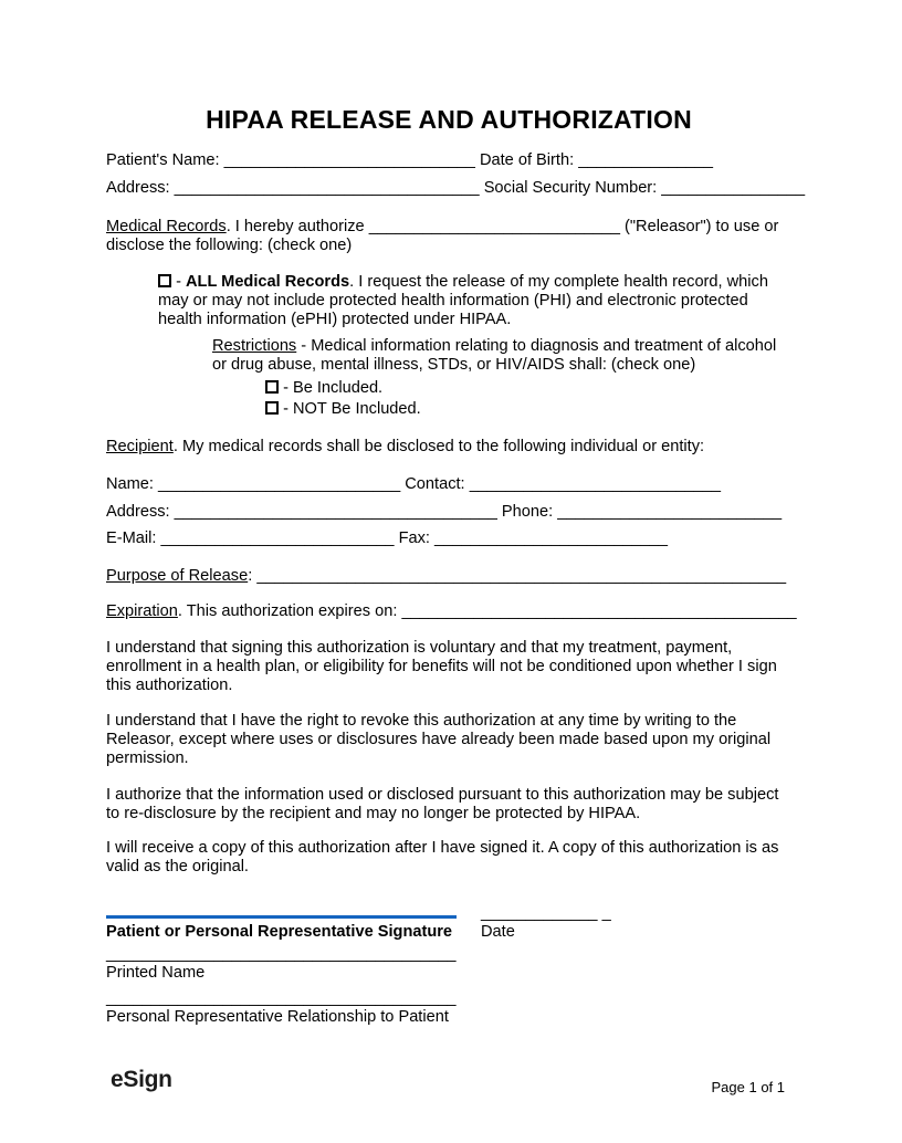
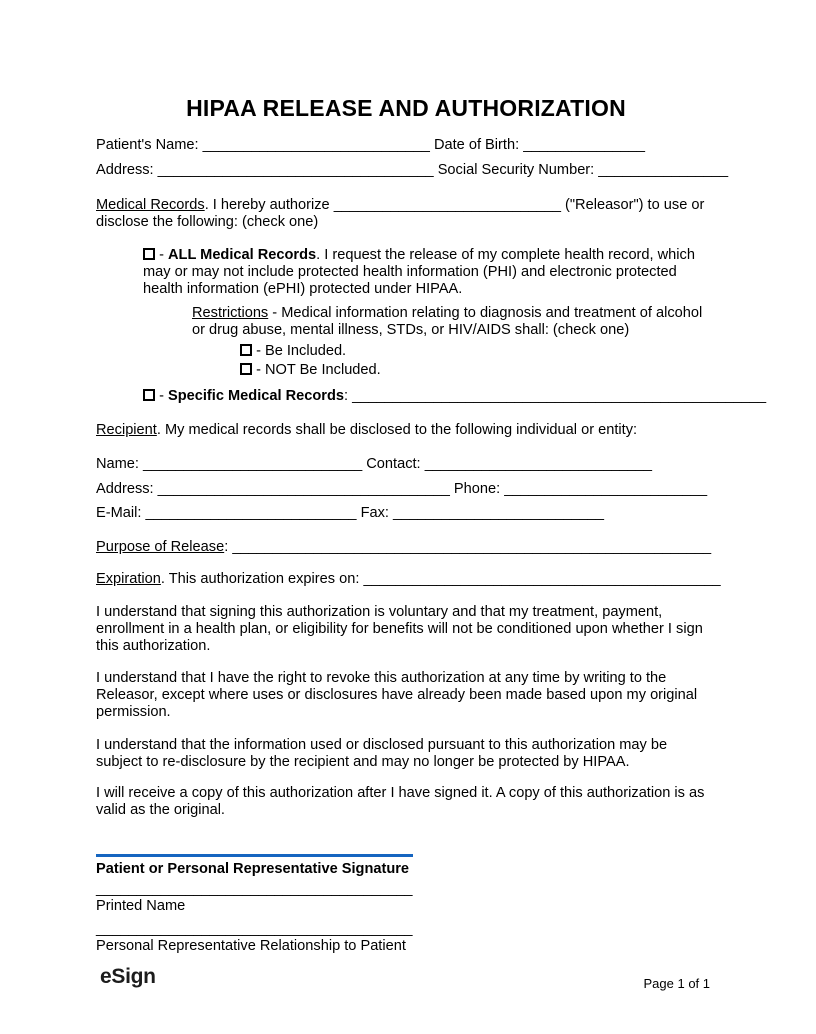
  HIPAA RELEASE AND AUTHORIZATION
  Patient's Name: ____________________________ Date of Birth: _______________
  Address: __________________________________ Social Security Number: ________________
  Medical Records. I hereby authorize ____________________________ ("Releasor") to use or disclose the following: (check one)
  - ALL Medical Records. I request the release of my complete health record, which may or may not include protected health information (PHI) and electronic protected health information (ePHI) protected under HIPAA.
  Restrictions - Medical information relating to diagnosis and treatment of alcohol or drug abuse, mental illness, STDs, or HIV/AIDS shall: (check one)
  - Be Included.
  - NOT Be Included.
+ - Specific Medical Records: ___________________________________________________
  Recipient. My medical records shall be disclosed to the following individual or entity:
  Name: ___________________________ Contact: ____________________________
  Address: ____________________________________ Phone: _________________________
  E-Mail: __________________________ Fax: __________________________
  Purpose of Release: ___________________________________________________________
  Expiration. This authorization expires on: ____________________________________________
  I understand that signing this authorization is voluntary and that my treatment, payment, enrollment in a health plan, or eligibility for benefits will not be conditioned upon whether I sign this authorization.
  I understand that I have the right to revoke this authorization at any time by writing to the Releasor, except where uses or disclosures have already been made based upon my original permission.
- I authorize that the information used or disclosed pursuant to this authorization may be subject to re-disclosure by the recipient and may no longer be protected by HIPAA.
+ I understand that the information used or disclosed pursuant to this authorization may be subject to re-disclosure by the recipient and may no longer be protected by HIPAA.
  I will receive a copy of this authorization after I have signed it. A copy of this authorization is as valid as the original.
  Patient or Personal Representative Signature
- _____________ _
- Date
  _______________________________________
  Printed Name
  _______________________________________
  Personal Representative Relationship to Patient
  eSign
  Page 1 of 1
